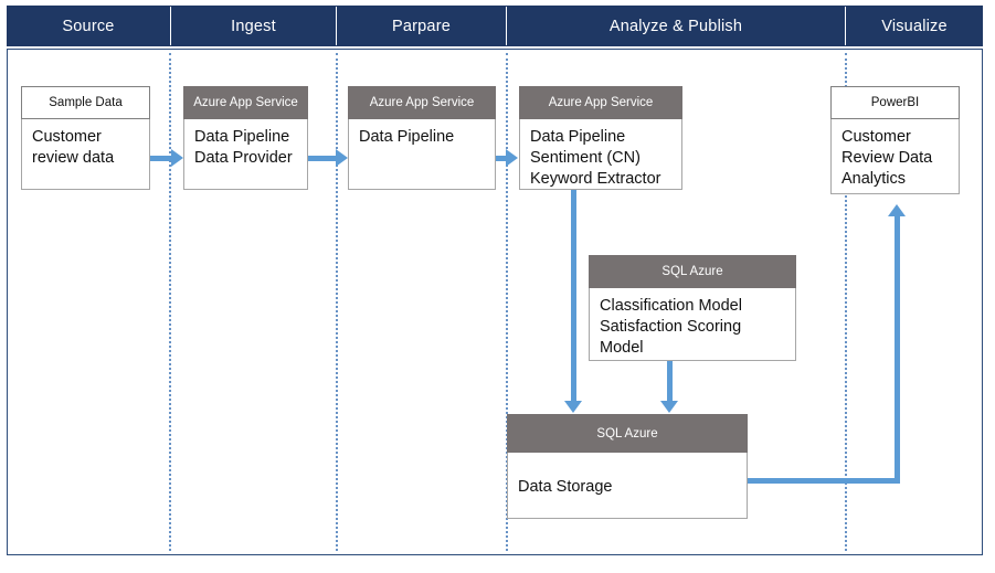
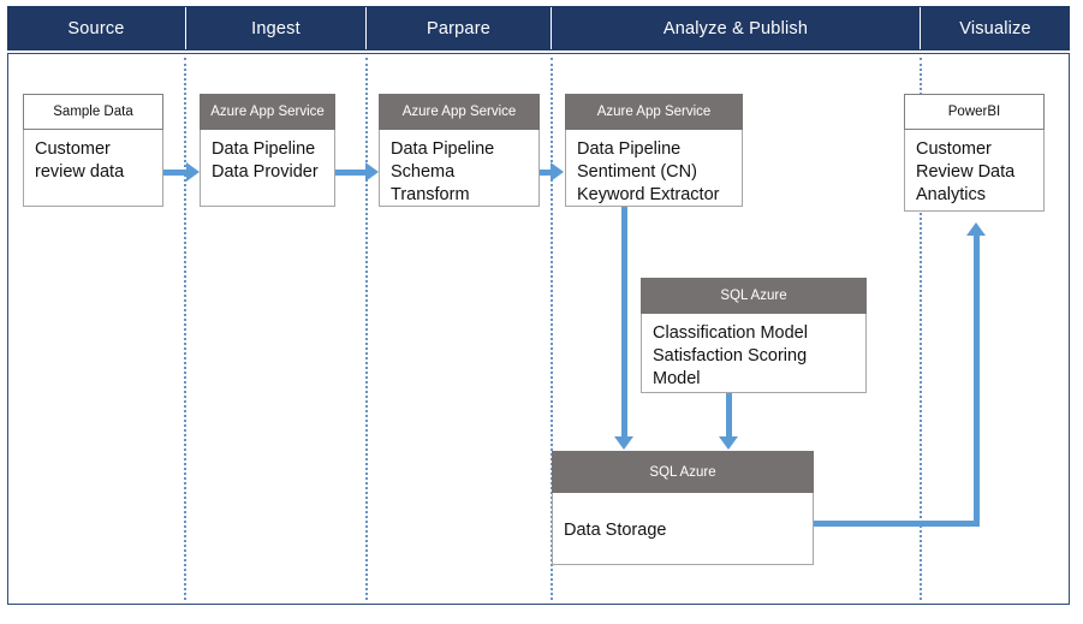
  Source
  Ingest
  Parpare
  Analyze & Publish
  Visualize
  Sample Data
  Customer
  review data
  Azure App Service
  Data Pipeline
  Data Provider
  Azure App Service
  Data Pipeline
+ Schema Transform
  Azure App Service
  Data Pipeline
  Sentiment (CN)
  Keyword Extractor
  SQL Azure
  Classification Model
  Satisfaction Scoring Model
  SQL Azure
  Data Storage
  PowerBI
  Customer
  Review Data
  Analytics
